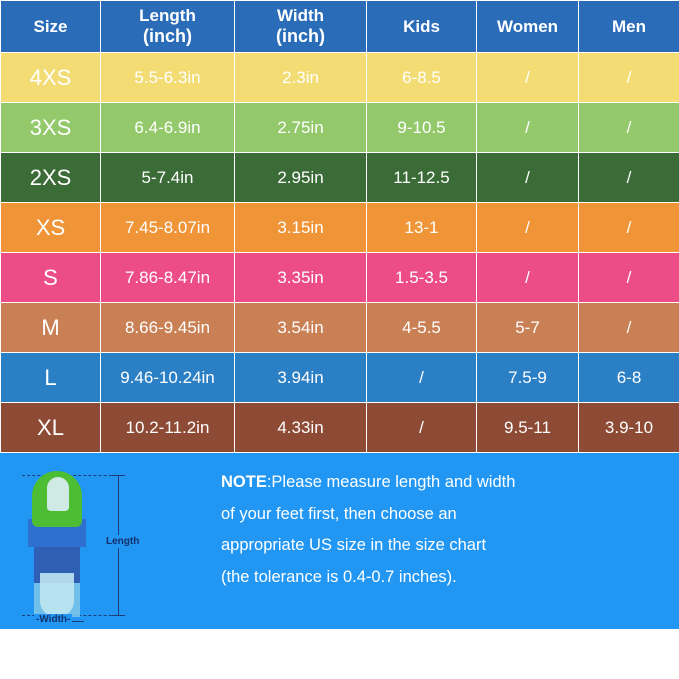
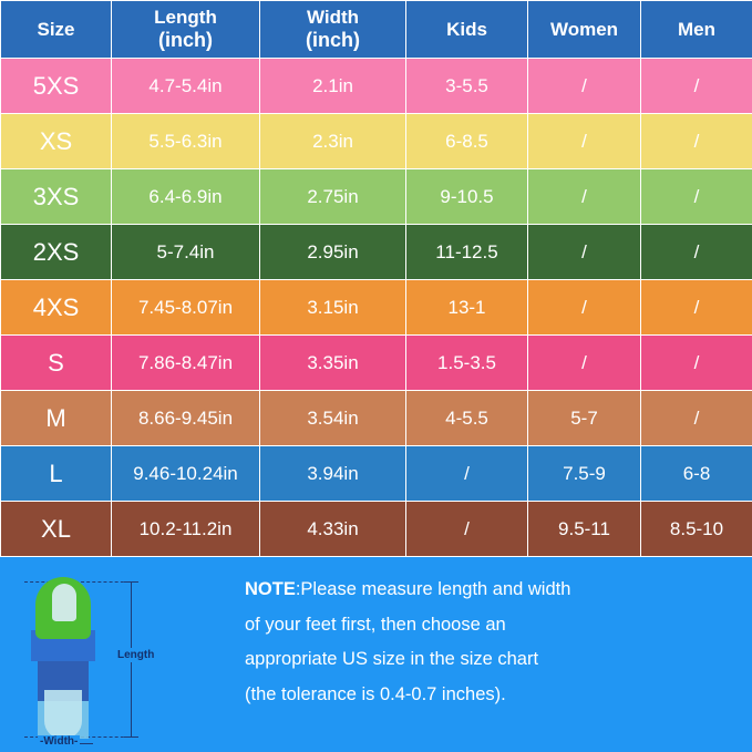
  Size	Length (inch)	Width (inch)	Kids	Women	Men
+ 5XS	4.7-5.4in	2.1in	3-5.5	/	/
- 4XS	5.5-6.3in	2.3in	6-8.5	/	/
+ XS	5.5-6.3in	2.3in	6-8.5	/	/
  3XS	6.4-6.9in	2.75in	9-10.5	/	/
  2XS	5-7.4in	2.95in	11-12.5	/	/
- XS	7.45-8.07in	3.15in	13-1	/	/
+ 4XS	7.45-8.07in	3.15in	13-1	/	/
  S	7.86-8.47in	3.35in	1.5-3.5	/	/
  M	8.66-9.45in	3.54in	4-5.5	5-7	/
  L	9.46-10.24in	3.94in	/	7.5-9	6-8
- XL	10.2-11.2in	4.33in	/	9.5-11	3.9-10
+ XL	10.2-11.2in	4.33in	/	9.5-11	8.5-10
  Length
  -Width-
  NOTE:Please measure length and width
  of your feet first, then choose an
  appropriate US size in the size chart
  (the tolerance is 0.4-0.7 inches).
